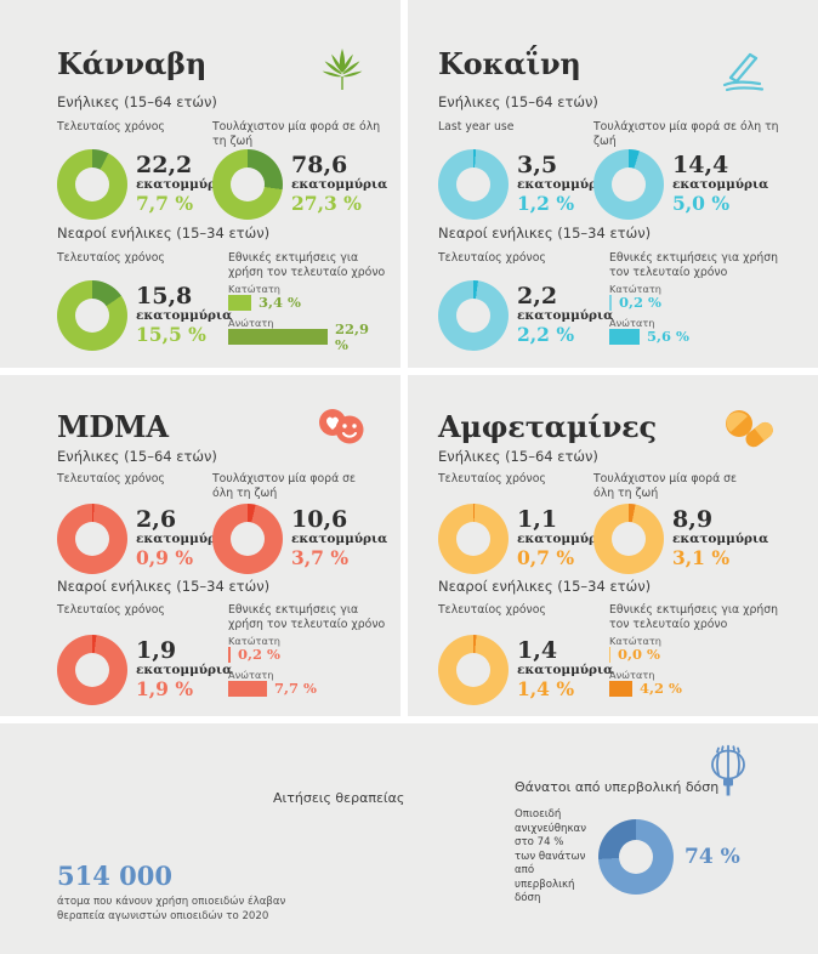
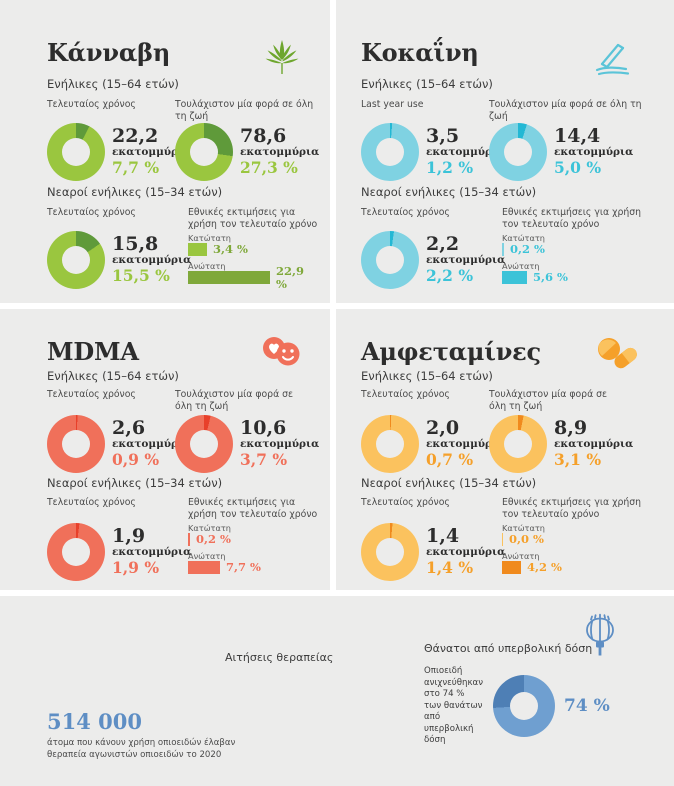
  Κάνναβη
  Ενήλικες (15–64 ετών)
  Τελευταίος χρόνος
  22,2
  εκατομμύ
  7,7 %
  Τουλάχιστον μία φορά σε όλη τη ζωή
  78,6
  εκατομμύρια
  27,3 %
  Νεαροί ενήλικες (15–34 ετών)
  Τελευταίος χρόνος
  15,8
  εκατομμύρια
  15,5 %
  Εθνικές εκτιμήσεις για χρήση τον τελευταίο χρόνο
  Κατώτατη
  3,4 %
  Ανώτατη
  22,9 %
  Κοκαΐνη
  Ενήλικες (15–64 ετών)
  Last year use
  3,5
  εκατομμύ
  1,2 %
  Τουλάχιστον μία φορά σε όλη τη ζωή
  14,4
  εκατομμύρια
  5,0 %
  Νεαροί ενήλικες (15–34 ετών)
  Τελευταίος χρόνος
  2,2
  εκατομμύρια
  2,2 %
  Εθνικές εκτιμήσεις για χρήση τον τελευταίο χρόνο
  Κατώτατη
  0,2 %
  Ανώτατη
  5,6 %
  MDMA
  Ενήλικες (15–64 ετών)
  Τελευταίος χρόνος
  2,6
  εκατομμύ
  0,9 %
  Τουλάχιστον μία φορά σε όλη τη ζωή
  10,6
  εκατομμύρια
  3,7 %
  Νεαροί ενήλικες (15–34 ετών)
  Τελευταίος χρόνος
  1,9
  εκατομμύρια
  1,9 %
  Εθνικές εκτιμήσεις για χρήση τον τελευταίο χρόνο
  Κατώτατη
  0,2 %
  Ανώτατη
  7,7 %
  Αμφεταμίνες
  Ενήλικες (15–64 ετών)
  Τελευταίος χρόνος
- 1,1
+ 2,0
  εκατομμύ
  0,7 %
  Τουλάχιστον μία φορά σε όλη τη ζωή
  8,9
  εκατομμύρια
  3,1 %
  Νεαροί ενήλικες (15–34 ετών)
  Τελευταίος χρόνος
  1,4
  εκατομμύρια
  1,4 %
  Εθνικές εκτιμήσεις για χρήση τον τελευταίο χρόνο
  Κατώτατη
  0,0 %
  Ανώτατη
  4,2 %
  514 000
  άτομα που κάνουν χρήση οπιοειδών έλαβαν θεραπεία αγωνιστών οπιοειδών το 2020
  Αιτήσεις θεραπείας
  Θάνατοι από υπερβολική δόση
  Οπιοειδή ανιχνεύθηκαν στο 74 % των θανάτων από υπερβολική δόση
  74 %
